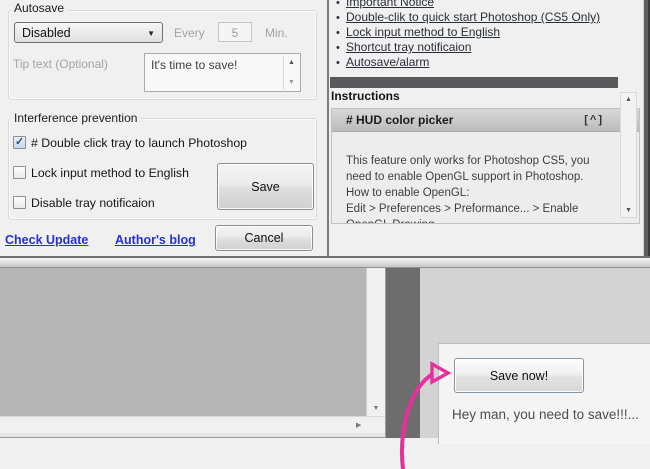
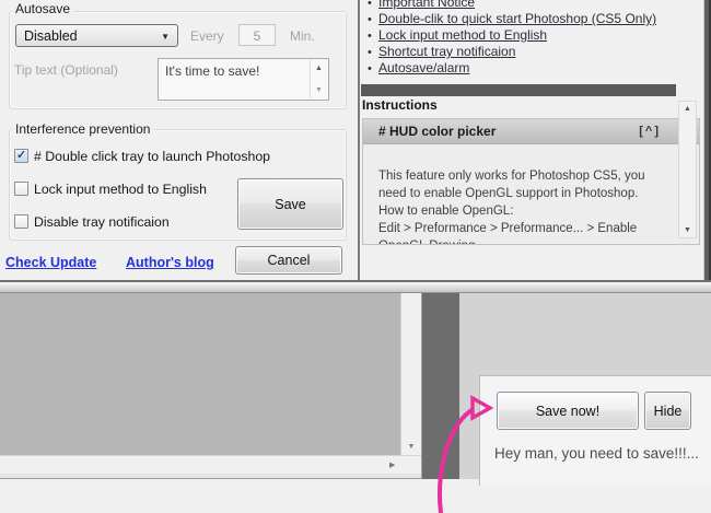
  Autosave
  Disabled
  ▼
  Every
  5
  Min.
  Tip text (Optional)
  It's time to save!
  Interference prevention
  ✓
  # Double click tray to launch Photoshop
  Lock input method to English
  Disable tray notificaion
  Save
  Cancel
  Check Update
  Author's blog
  •
  Important Notice
  •
  Double-clik to quick start Photoshop (CS5 Only)
  •
  Lock input method to English
  •
  Shortcut tray notificaion
  •
  Autosave/alarm
  Instructions
  # HUD color picker
  [^]
  This feature only works for Photoshop CS5, you
  need to enable OpenGL support in Photoshop.
  How to enable OpenGL:
- Edit > Preferences > Preformance... > Enable
+ Edit > Preformance > Preformance... > Enable
  Save now!
+ Hide
  Hey man, you need to save!!!...
